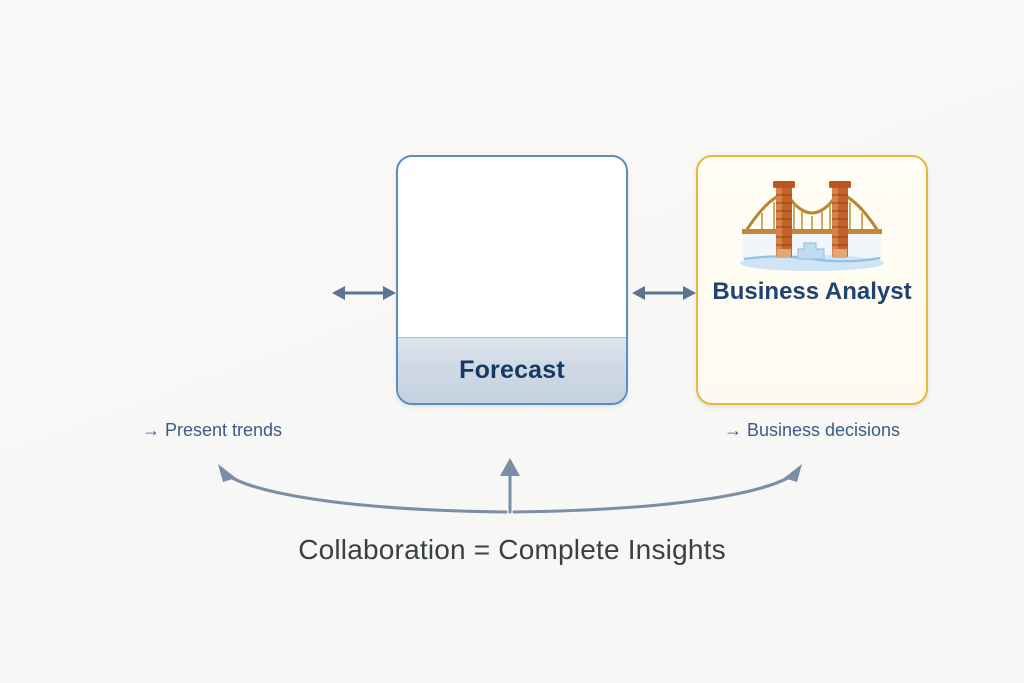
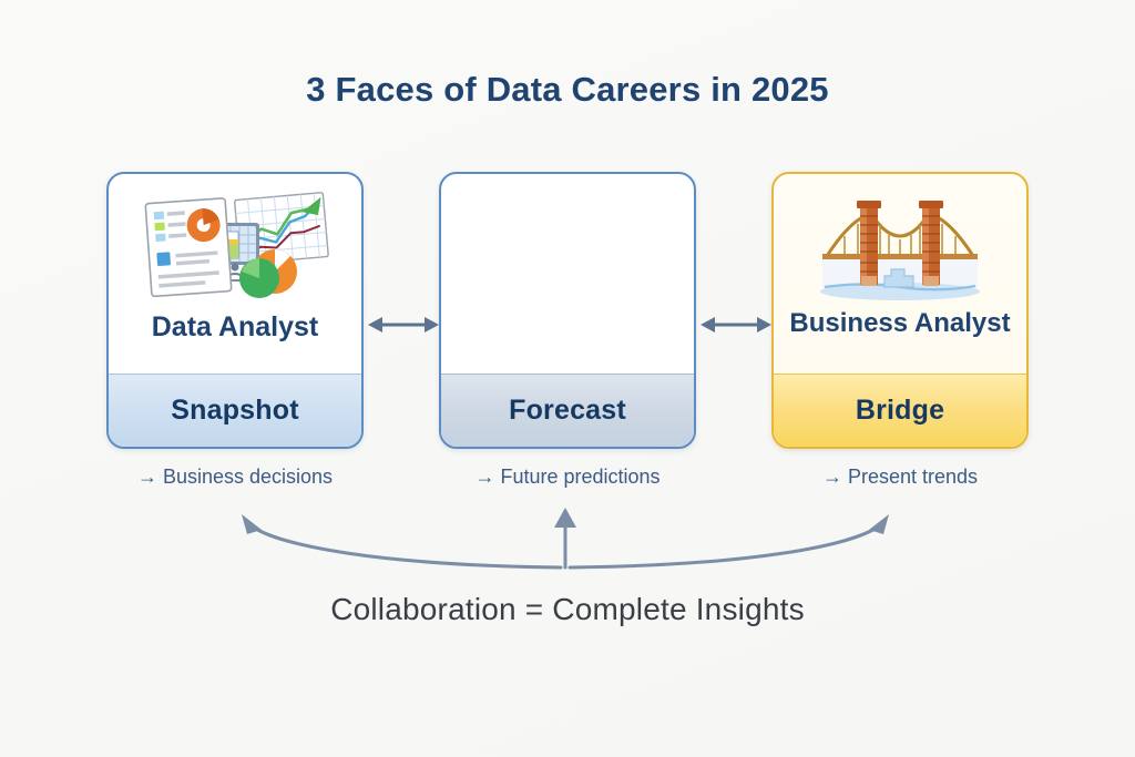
+ 3 Faces of Data Careers in 2025
+ Data Analyst
+ Snapshot
  Forecast
  Business Analyst
+ Bridge
- → Present trends
+ → Business decisions
+ → Future predictions
- → Business decisions
+ → Present trends
  Collaboration = Complete Insights
